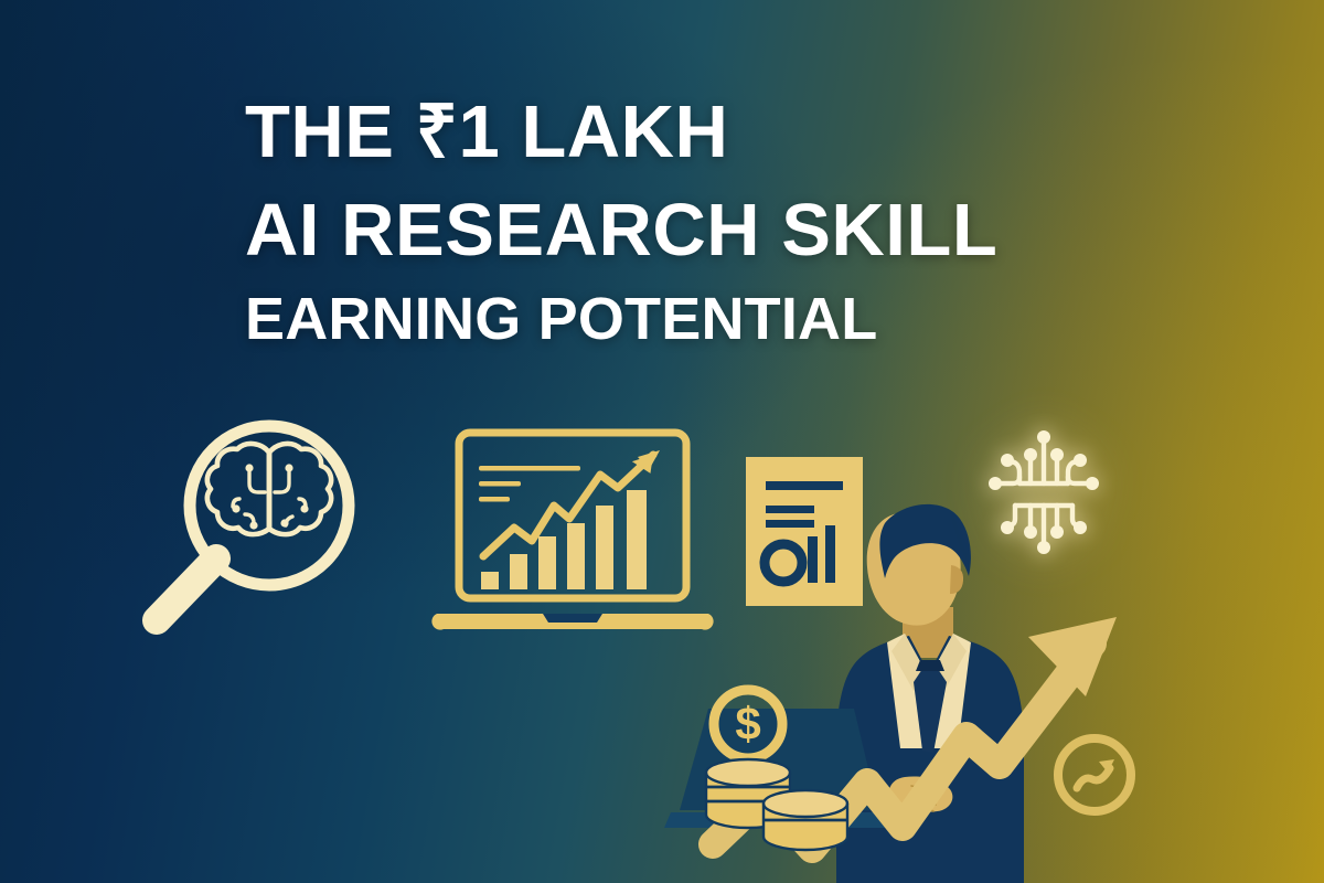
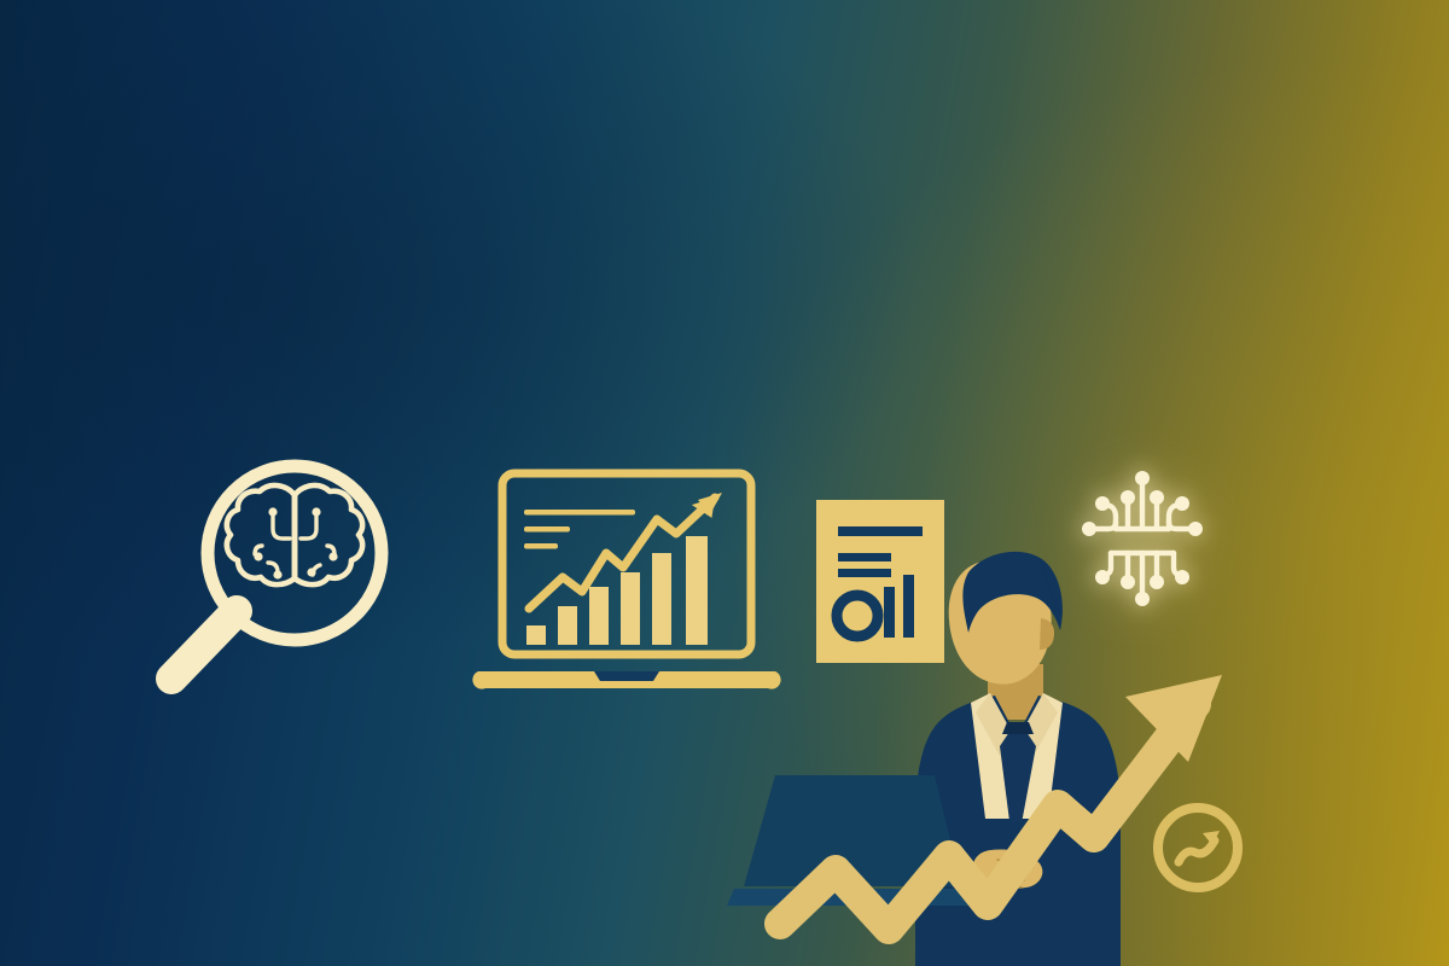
- THE ₹1 LAKH
- AI RESEARCH SKILL
- EARNING POTENTIAL
- $
